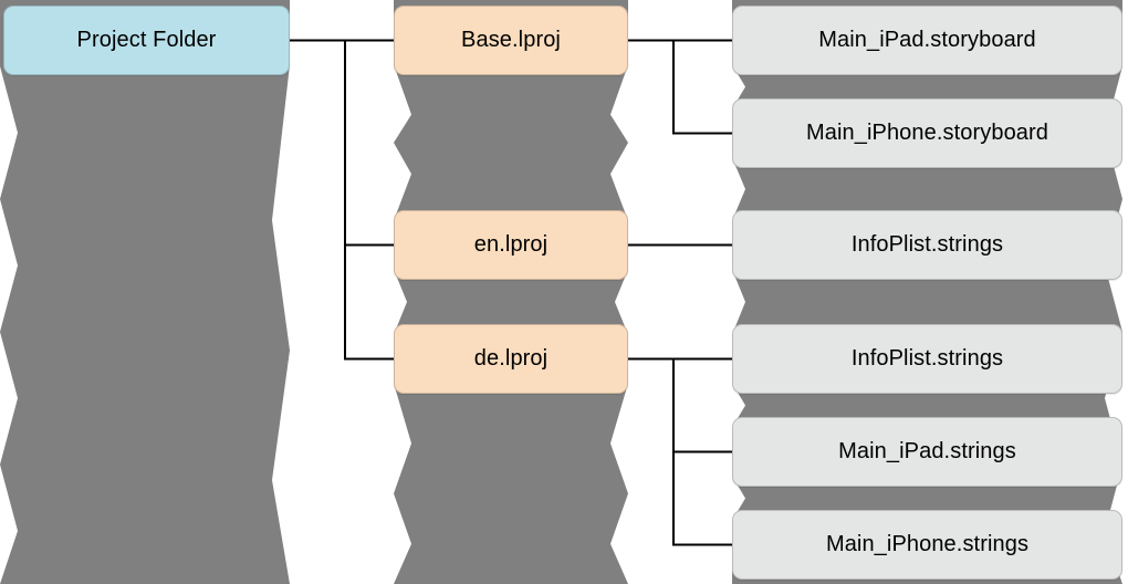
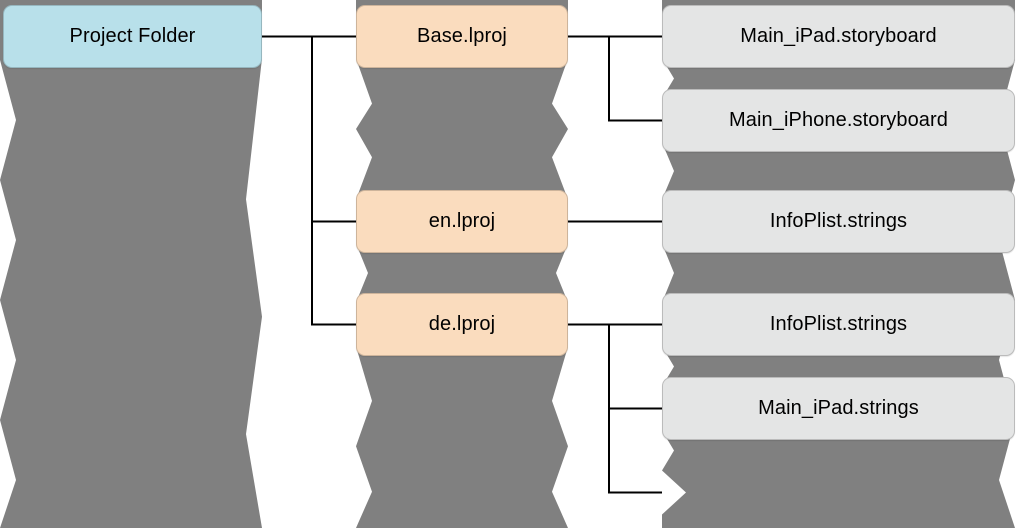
  Project Folder
  Base.lproj
  en.lproj
  de.lproj
  Main_iPad.storyboard
  Main_iPhone.storyboard
  InfoPlist.strings
  InfoPlist.strings
  Main_iPad.strings
- Main_iPhone.strings
